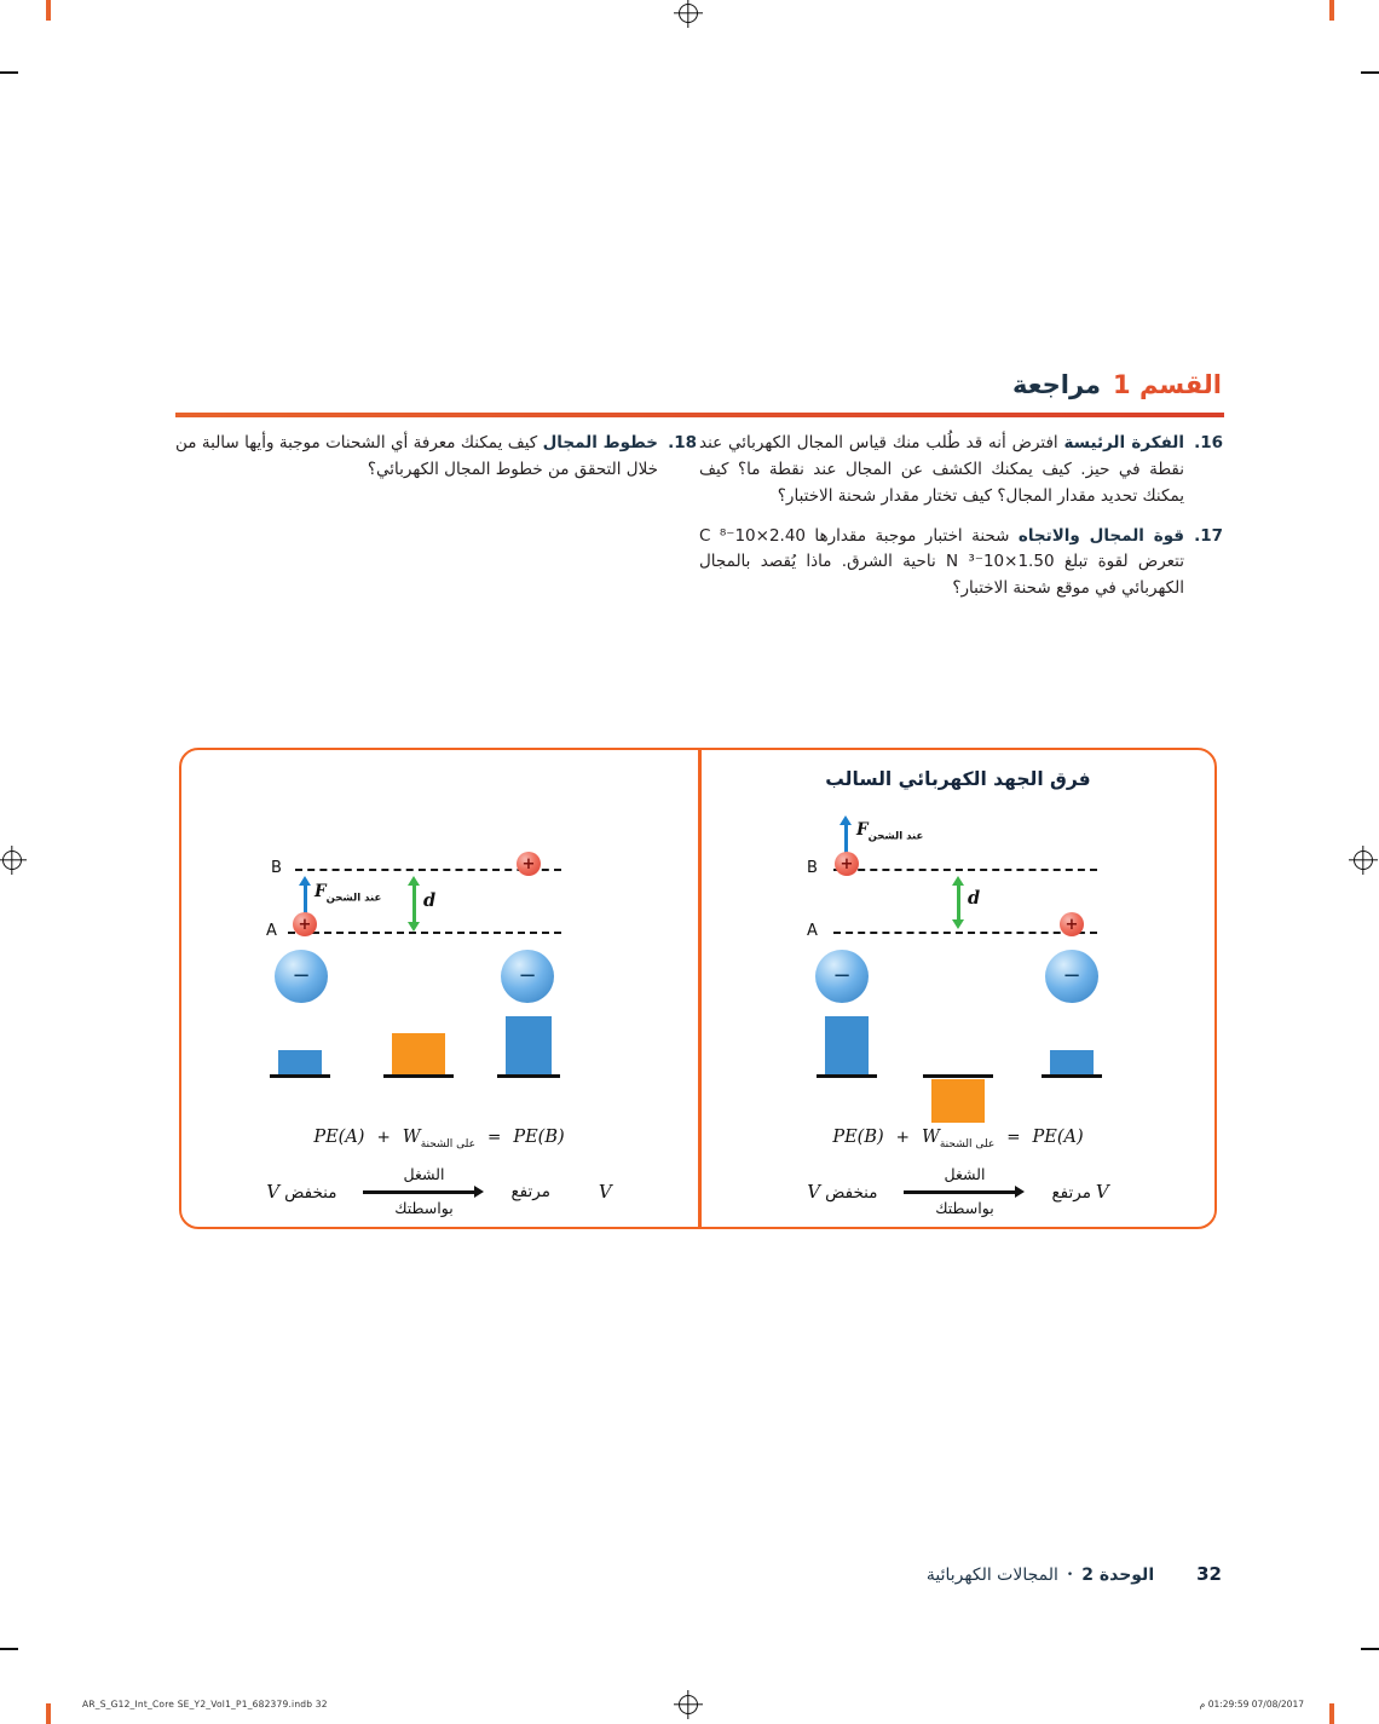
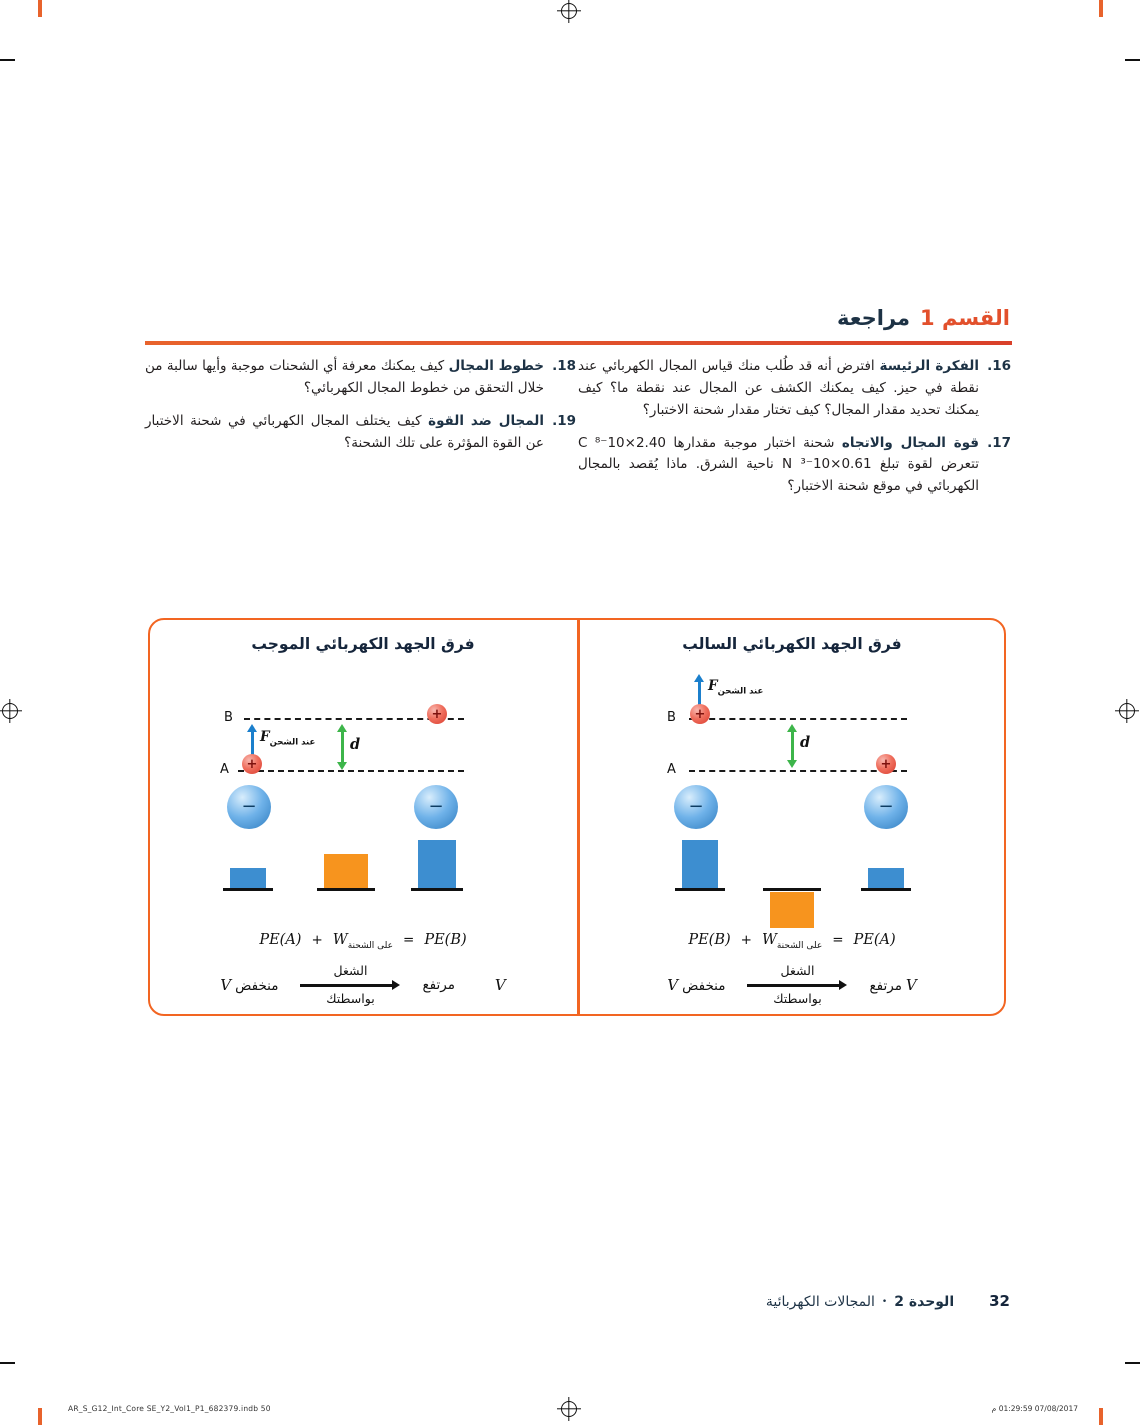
  القسم 1
  مراجعة
  16.
  الفكرة الرئيسة افترض أنه قد طُلب منك قياس المجال الكهربائي عند نقطة في حيز. كيف يمكنك الكشف عن المجال عند نقطة ما؟ كيف يمكنك تحديد مقدار المجال؟ كيف تختار مقدار شحنة الاختبار؟
  17.
- قوة المجال والاتجاه شحنة اختبار موجبة مقدارها 2.40×10⁻⁸ C تتعرض لقوة تبلغ 1.50×10⁻³ N ناحية الشرق. ماذا يُقصد بالمجال الكهربائي في موقع شحنة الاختبار؟
+ قوة المجال والاتجاه شحنة اختبار موجبة مقدارها 2.40×10⁻⁸ C تتعرض لقوة تبلغ 0.61×10⁻³ N ناحية الشرق. ماذا يُقصد بالمجال الكهربائي في موقع شحنة الاختبار؟
  18.
  خطوط المجال كيف يمكنك معرفة أي الشحنات موجبة وأيها سالبة من خلال التحقق من خطوط المجال الكهربائي؟
+ 19.
+ المجال ضد القوة كيف يختلف المجال الكهربائي في شحنة الاختبار عن القوة المؤثرة على تلك الشحنة؟
+ فرق الجهد الكهربائي الموجب
  B
  +
  F عند الشحن
  d
  A
  +
  −
  −
  PE(A)
  +
  W على الشحنة
  =
  PE(B)
  V منخفض
  الشغل
  بواسطتك
  مرتفع
  V
  فرق الجهد الكهربائي السالب
  F عند الشحن
  B
  +
  d
  A
  +
  −
  −
  PE(B)
  +
  W على الشحنة
  =
  PE(A)
  V منخفض
  الشغل
  بواسطتك
  مرتفع V
  32
  الوحدة 2
  •
  المجالات الكهربائية
- AR_S_G12_Int_Core SE_Y2_Vol1_P1_682379.indb 32
+ AR_S_G12_Int_Core SE_Y2_Vol1_P1_682379.indb 50
  07/08/2017 01:29:59 م
